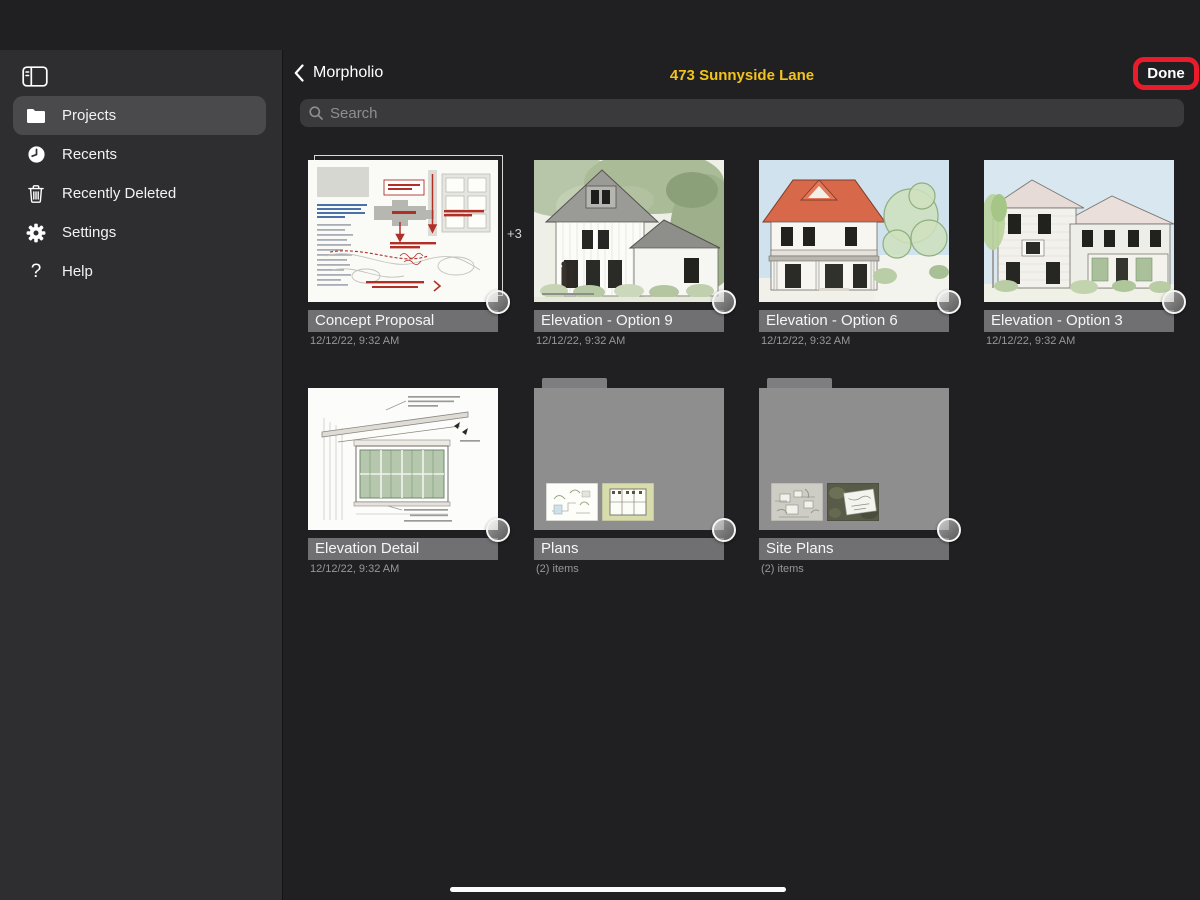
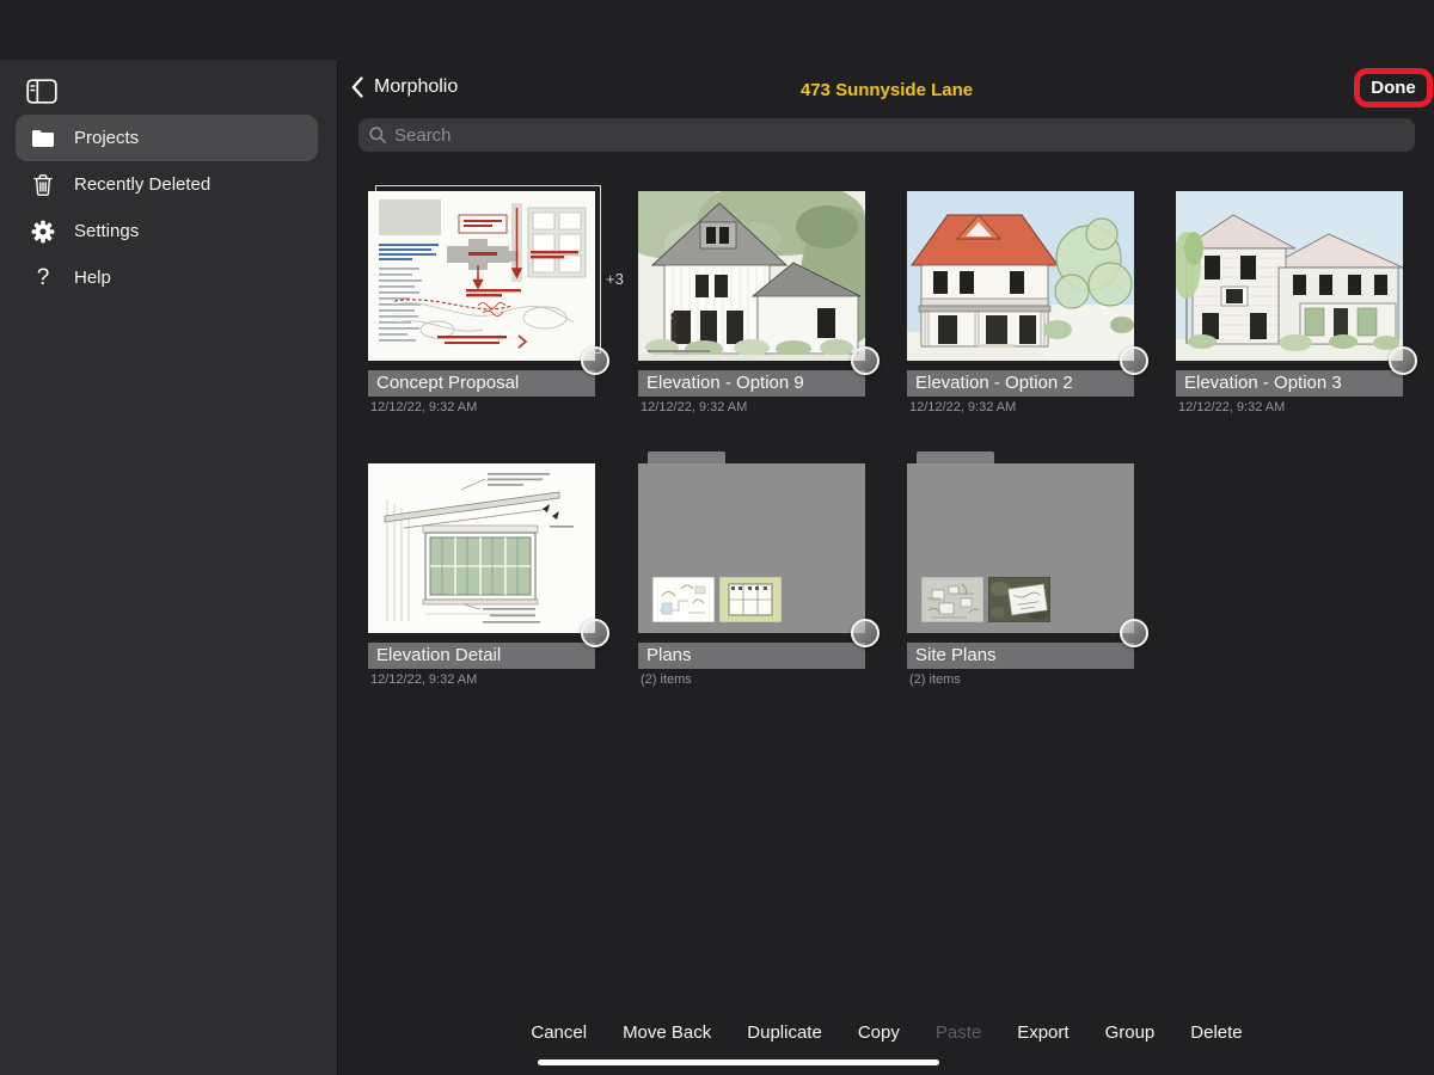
  Projects
- Recents
  Recently Deleted
  Settings
  ?
  Help
  Morpholio
  473 Sunnyside Lane
  Done
  Search
  +3
  Concept Proposal
  12/12/22, 9:32 AM
  Elevation - Option 9
  12/12/22, 9:32 AM
- Elevation - Option 6
+ Elevation - Option 2
  12/12/22, 9:32 AM
  Elevation - Option 3
  12/12/22, 9:32 AM
  Elevation Detail
  12/12/22, 9:32 AM
  Plans
  (2) items
  Site Plans
  (2) items
+ Cancel
+ Move Back
+ Duplicate
+ Copy
+ Paste
+ Export
+ Group
+ Delete
